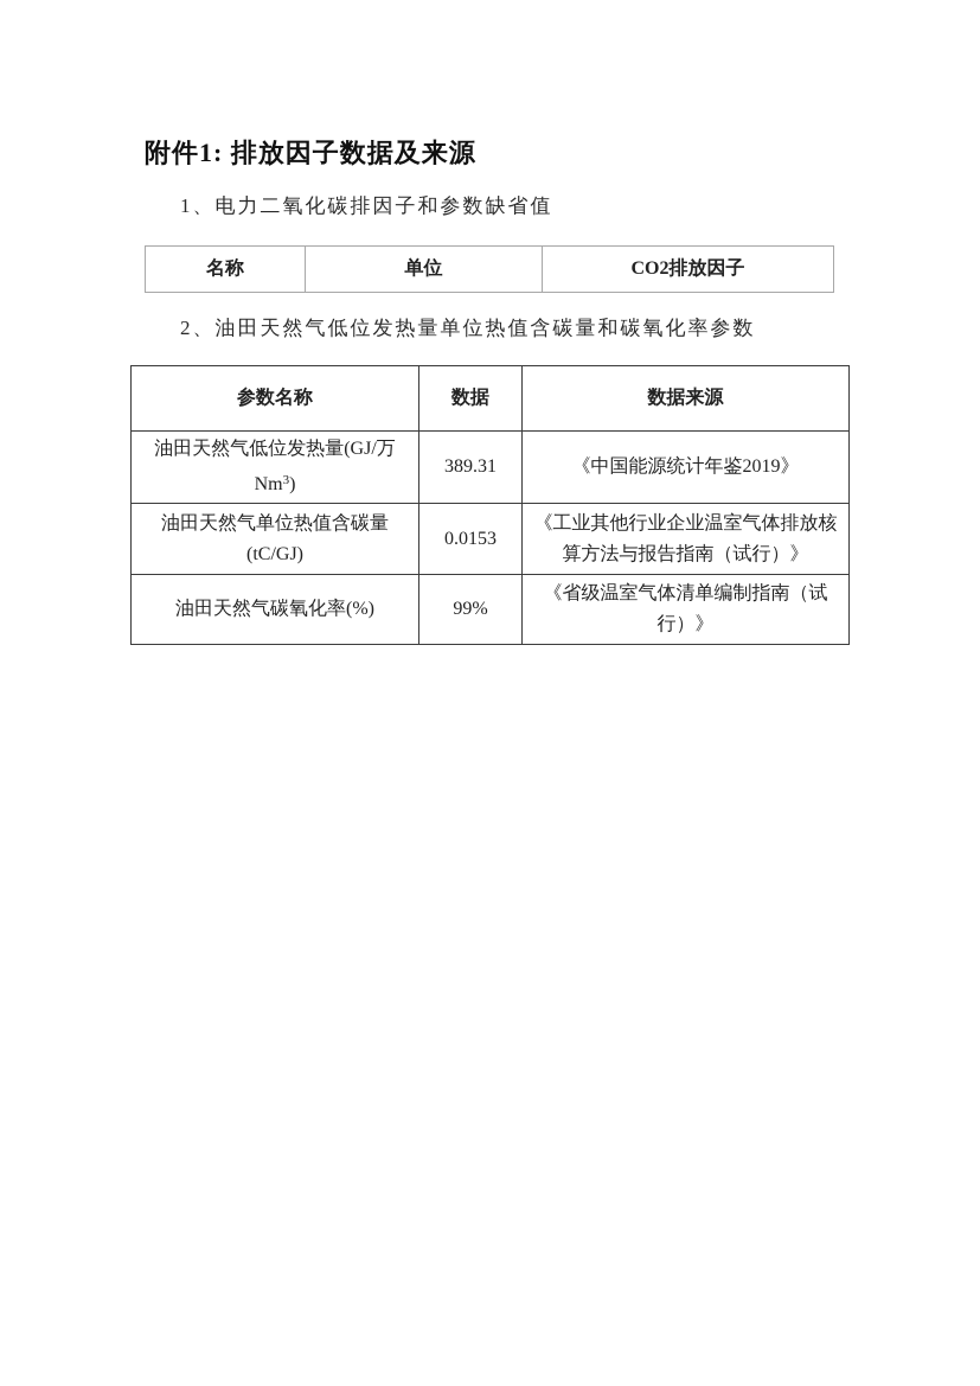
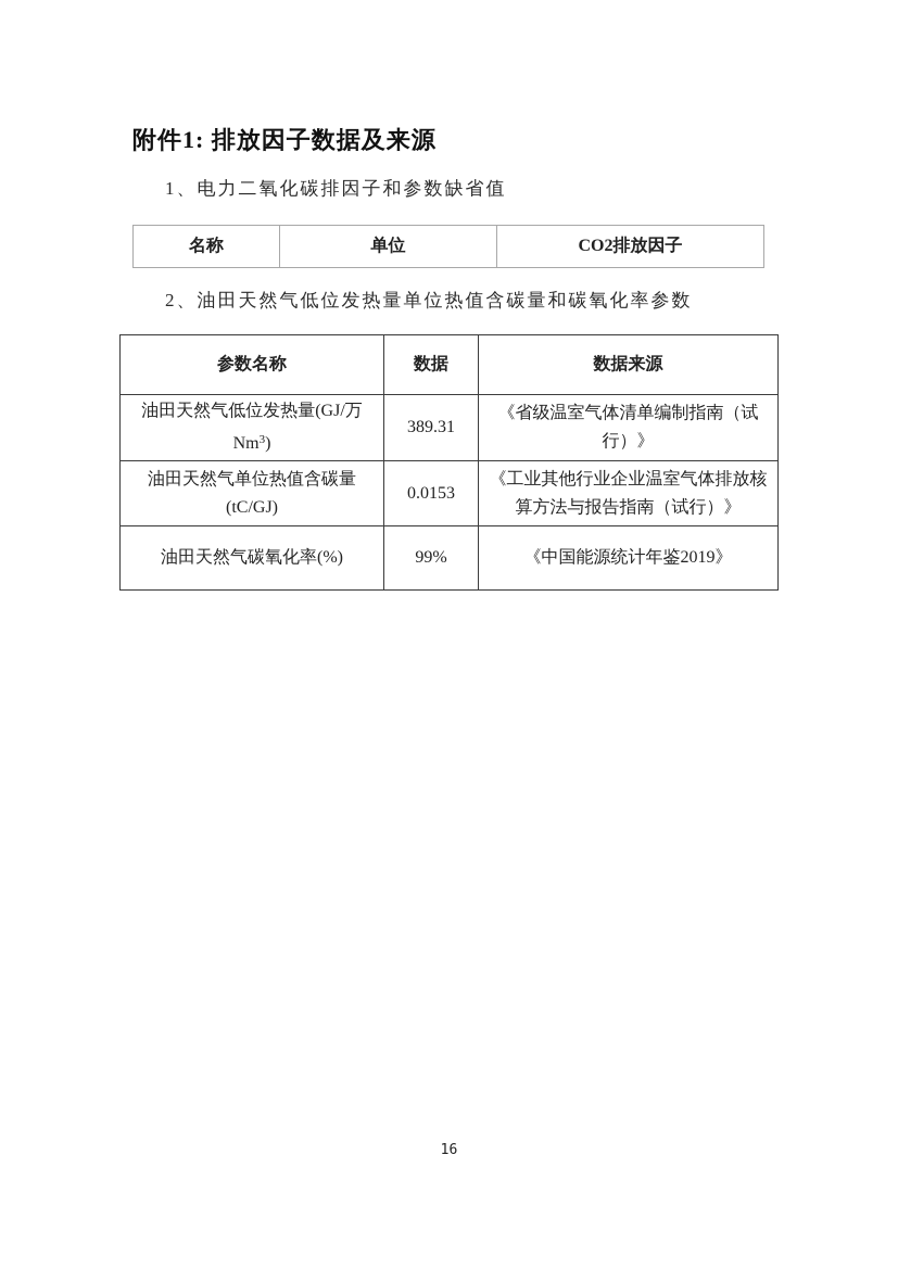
  附件1: 排放因子数据及来源
  1、电力二氧化碳排因子和参数缺省值
  名称	单位	CO2排放因子
  2、油田天然气低位发热量单位热值含碳量和碳氧化率参数
  参数名称	数据	数据来源
- 油田天然气低位发热量(GJ/万 Nm3)	389.31	《中国能源统计年鉴2019》
+ 油田天然气低位发热量(GJ/万 Nm3)	389.31	《省级温室气体清单编制指南（试行）》
  油田天然气单位热值含碳量 (tC/GJ)	0.0153	《工业其他行业企业温室气体排放核算方法与报告指南（试行）》
- 油田天然气碳氧化率(%)	99%	《省级温室气体清单编制指南（试行）》
+ 油田天然气碳氧化率(%)	99%	《中国能源统计年鉴2019》
+ 16
